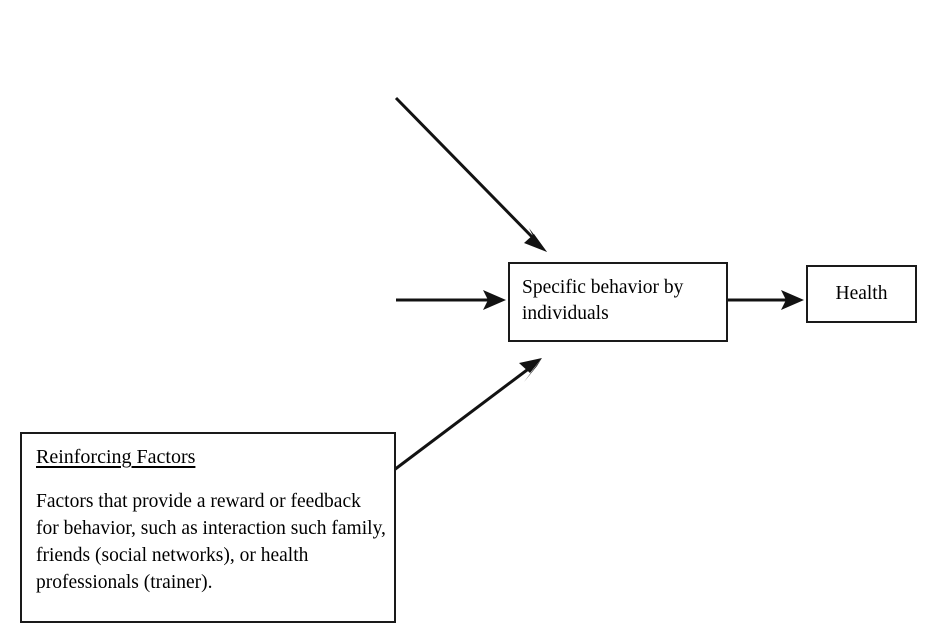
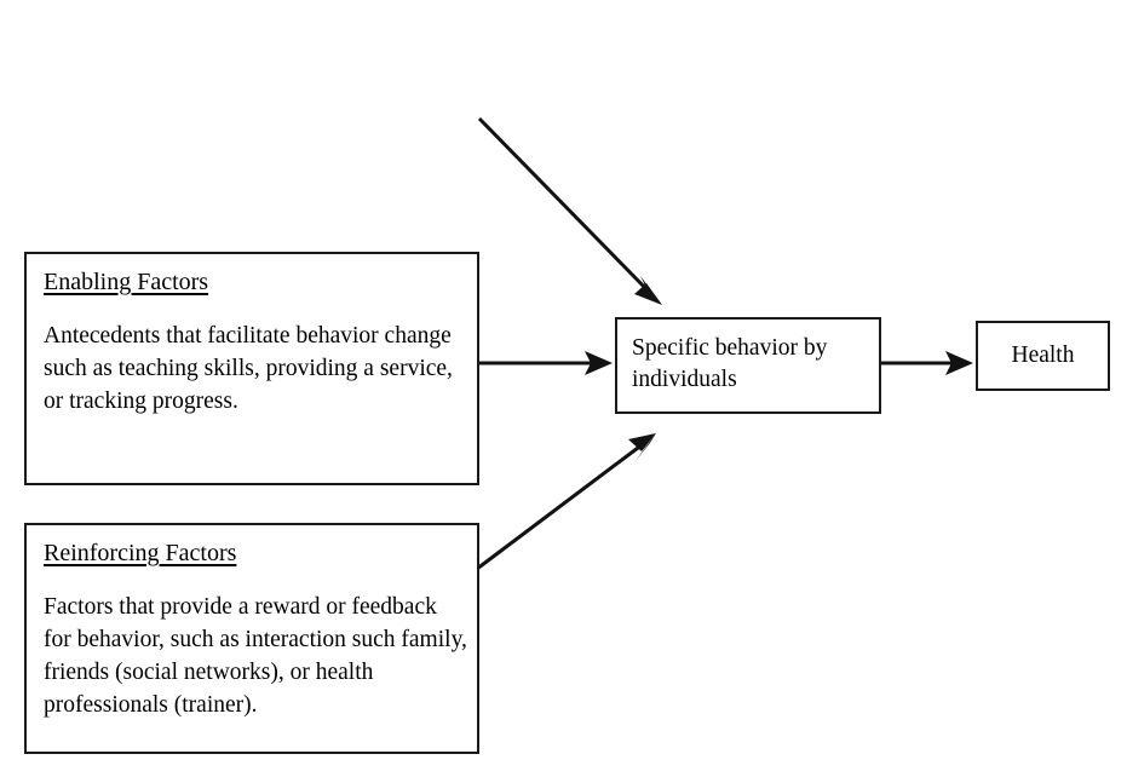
+ Enabling Factors
+ Antecedents that facilitate behavior change such as teaching skills, providing a service, or tracking progress.
  Reinforcing Factors
  Factors that provide a reward or feedback for behavior, such as interaction such family, friends (social networks), or health professionals (trainer).
  Specific behavior by individuals
  Health
